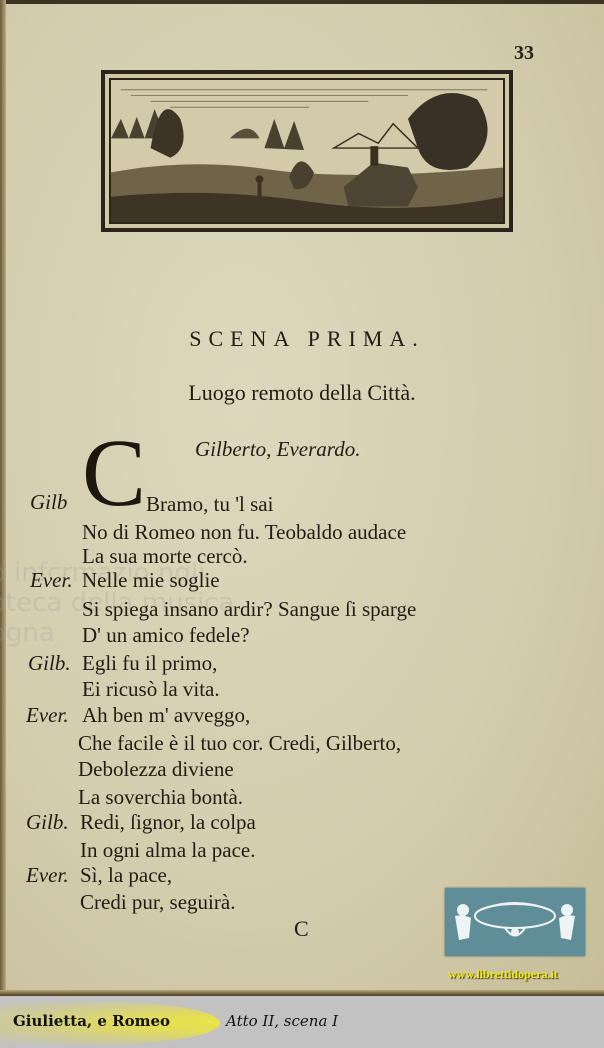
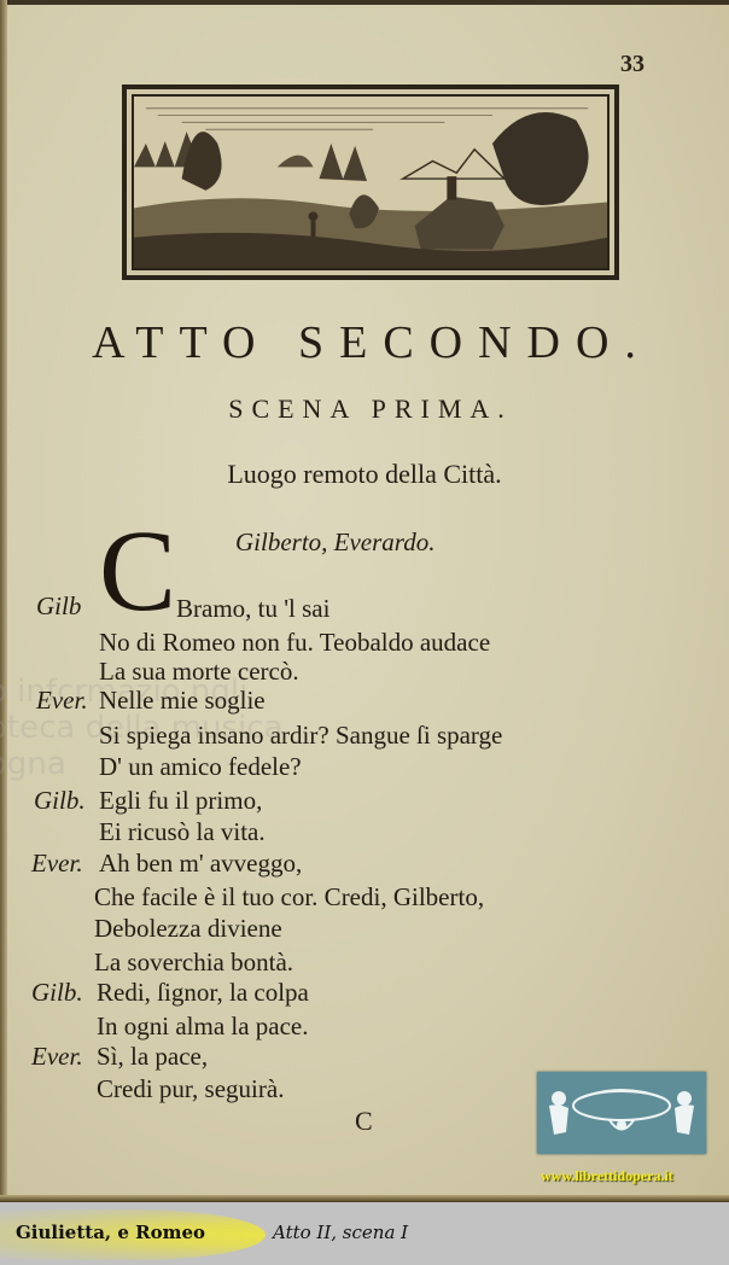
  infcrmazio ngli
  teca della musica
  gna
  33
+ ATTO SECONDO.
  SCENA PRIMA.
  Luogo remoto della Città.
  Gilberto, Everardo.
  C
  Gilb
  Bramo, tu 'l sai
  No di Romeo non fu. Teobaldo audace
  La sua morte cercò.
  Ever.
  Nelle mie soglie
  Si spiega insano ardir? Sangue ſi sparge
  D' un amico fedele?
  Gilb.
  Egli fu il primo,
  Ei ricusò la vita.
  Ever.
  Ah ben m' avveggo,
  Che facile è il tuo cor. Credi, Gilberto,
  Debolezza diviene
  La soverchia bontà.
  Gilb.
  Redi, ſignor, la colpa
  In ogni alma la pace.
  Ever.
  Sì, la pace,
  Credi pur, seguirà.
  C
  www.librettidopera.it
  Giulietta, e Romeo
  Atto II, scena I
